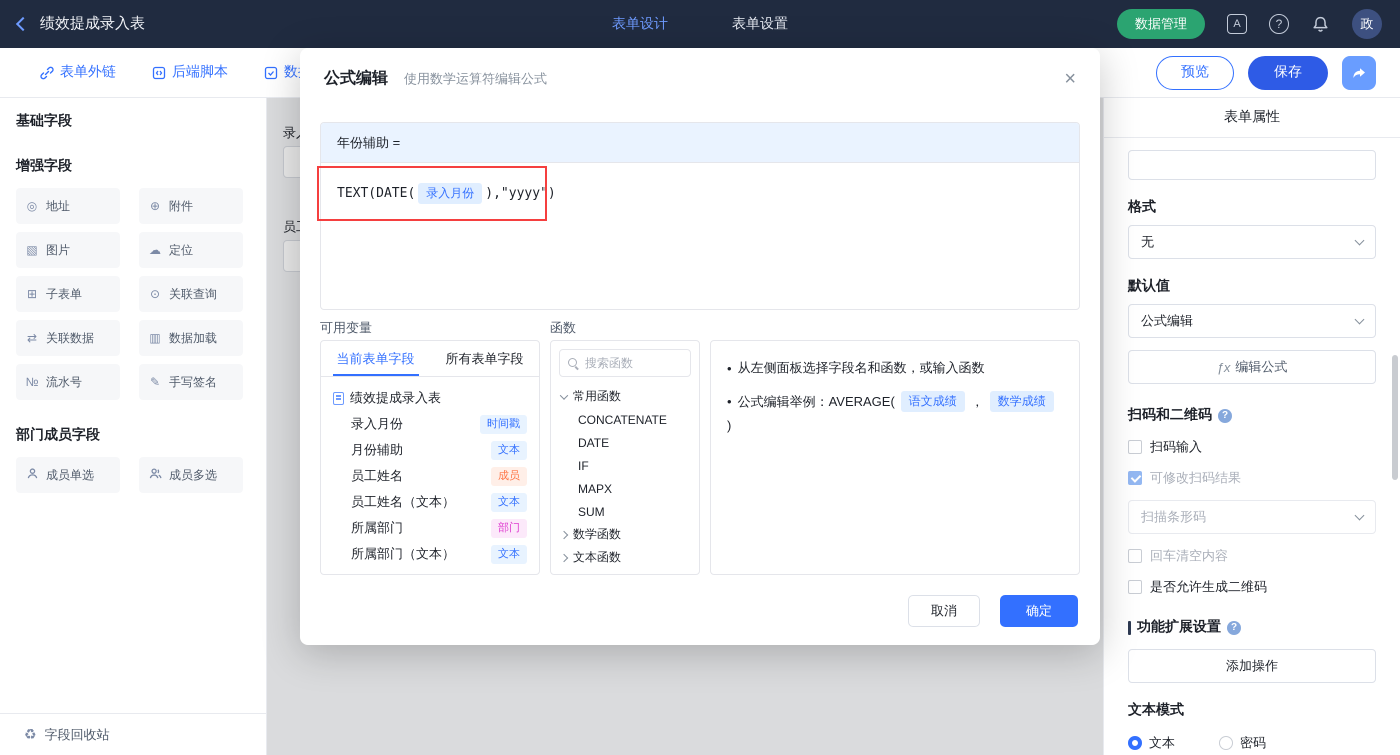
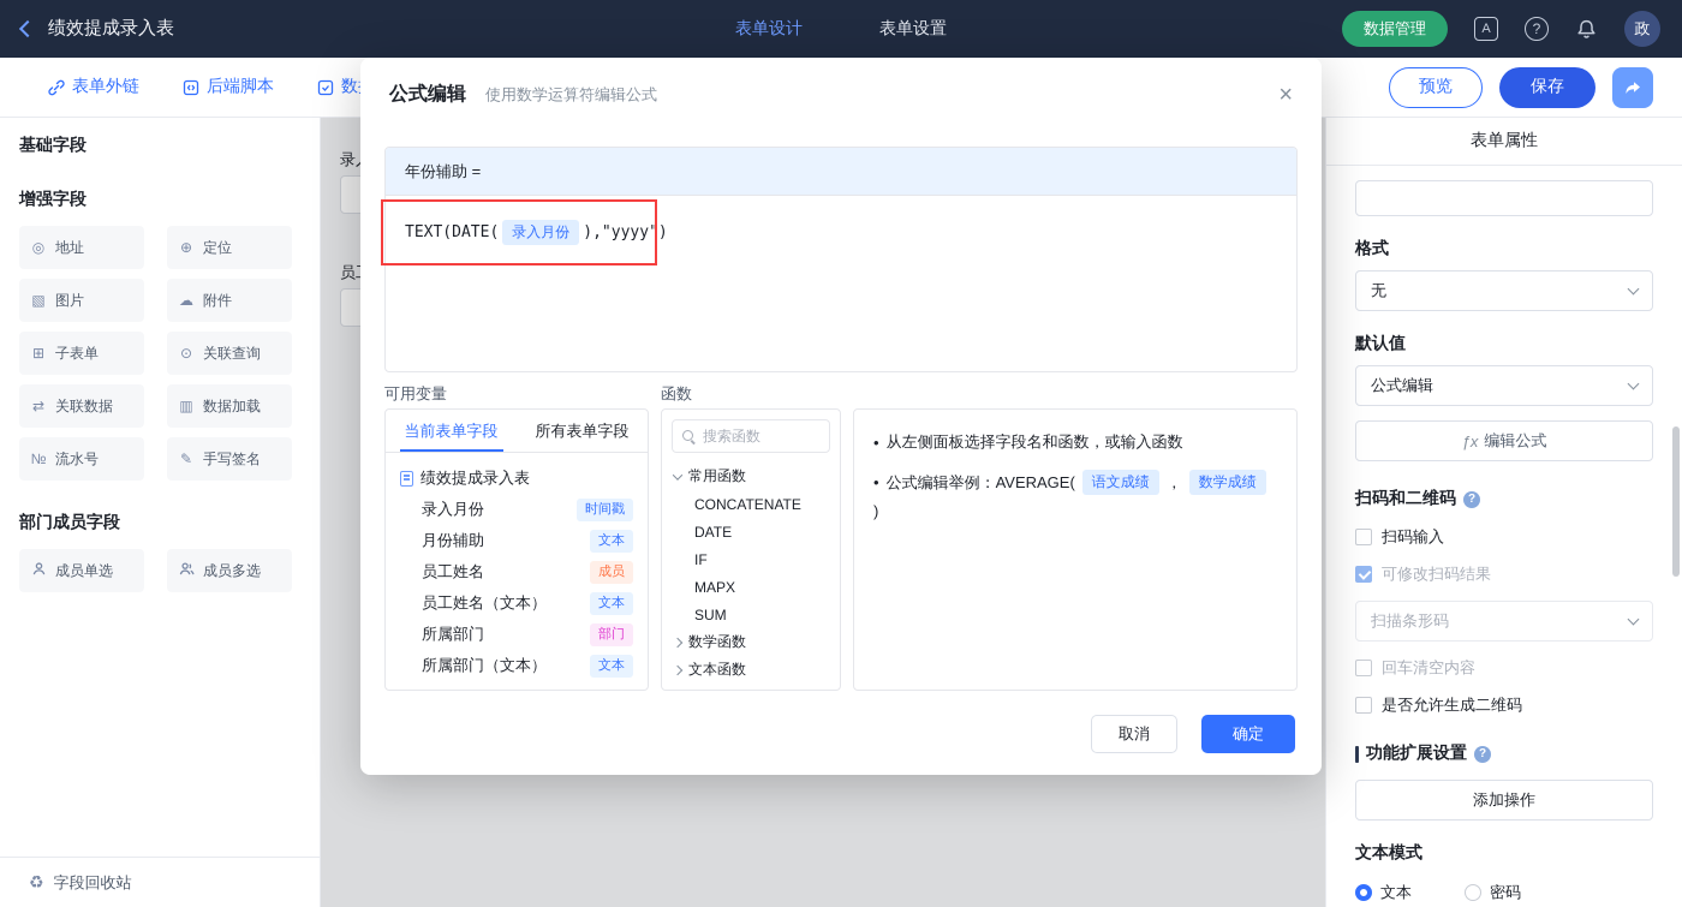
  绩效提成录入表
  表单设计
  表单设置
  数据管理
  A
  ?
  政
  表单外链
  后端脚本
  预览
  保存
  基础字段
  增强字段
  ◎
  地址
  ⊕
- 附件
+ 定位
  ▧
  图片
  ☁
- 定位
+ 附件
  ⊞
  子表单
  ⊙
  关联查询
  ⇄
  关联数据
  ▥
  数据加载
  №
  流水号
  ✎
  手写签名
  部门成员字段
  成员单选
  成员多选
  ♻
  字段回收站
  表单属性
  格式
  无
  默认值
  公式编辑
  ƒx
  编辑公式
  扫码和二维码
  ?
  扫码输入
  可修改扫码结果
  扫描条形码
  回车清空内容
  是否允许生成二维码
  功能扩展设置
  ?
  添加操作
  文本模式
  文本
  密码
  公式编辑
  使用数学运算符编辑公式
  ×
  年份辅助 =
  TEXT(DATE(
  录入月份
  ),"yyyy")
  可用变量
  函数
  当前表单字段
  所有表单字段
  绩效提成录入表
  录入月份
  时间戳
  月份辅助
  文本
  员工姓名
  成员
  员工姓名（文本）
  文本
  所属部门
  部门
  所属部门（文本）
  文本
  搜索函数
  常用函数
  CONCATENATE
  DATE
  IF
  MAPX
  SUM
  数学函数
  文本函数
  •
  从左侧面板选择字段名和函数，或输入函数
  •
  公式编辑举例：AVERAGE(
  语文成绩
  ，
  数学成绩
  )
  取消
  确定
